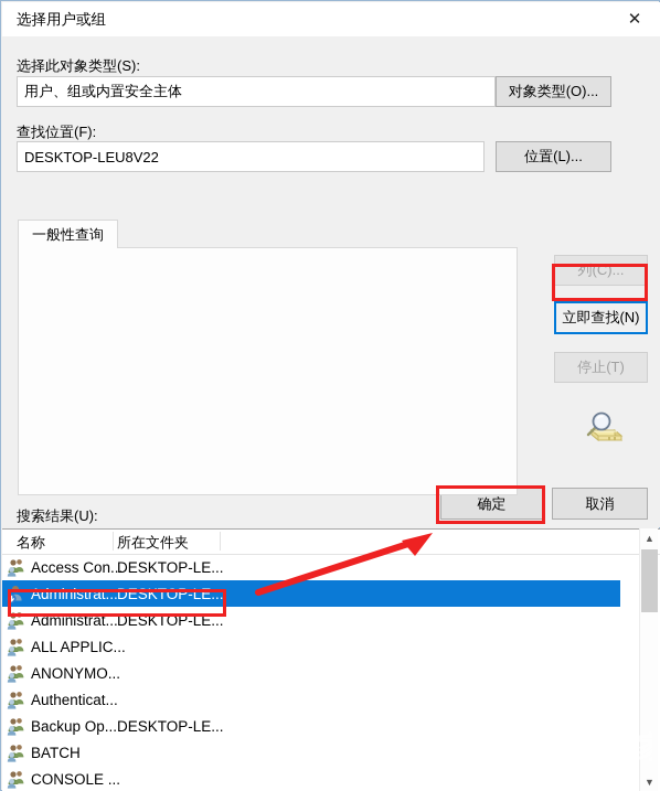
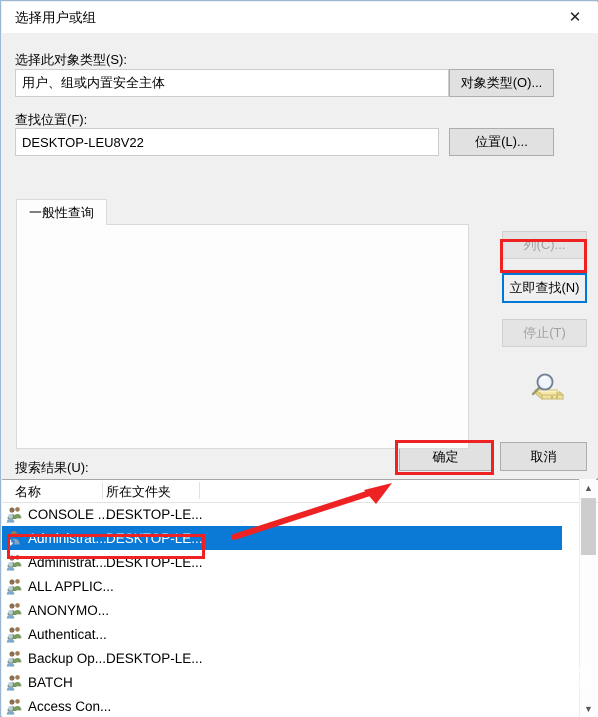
  选择用户或组
  ✕
  选择此对象类型(S):
  用户、组或内置安全主体
  对象类型(O)...
  查找位置(F):
  DESKTOP-LEU8V22
  位置(L)...
  一般性查询
  列(C)...
  立即查找(N)
  停止(T)
  确定
  取消
  搜索结果(U):
  名称
  所在文件夹
- Access Con...
+ CONSOLE ...
  DESKTOP-LE...
  Administrat...
  DESKTOP-LE...
  Administrat...
  DESKTOP-LE...
  ALL APPLIC...
  ANONYMO...
  Authenticat...
  Backup Op...
  DESKTOP-LE...
  BATCH
- CONSOLE ...
+ Access Con...
  ▲
  ▼
